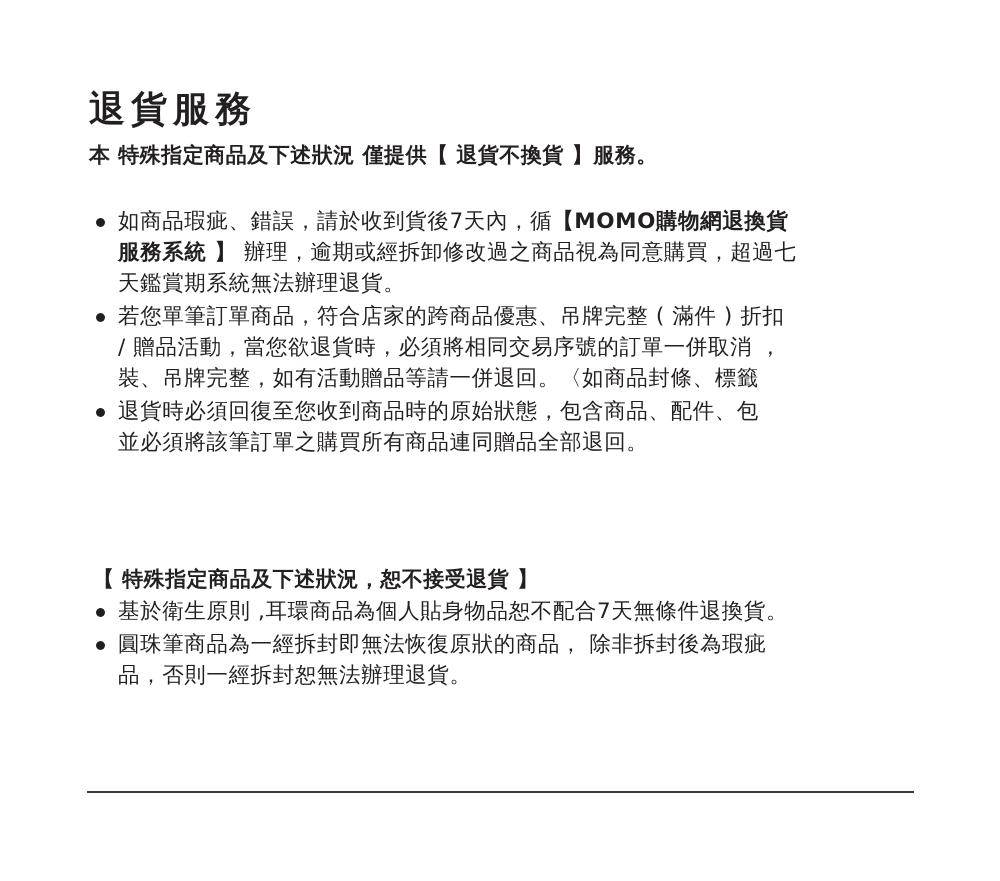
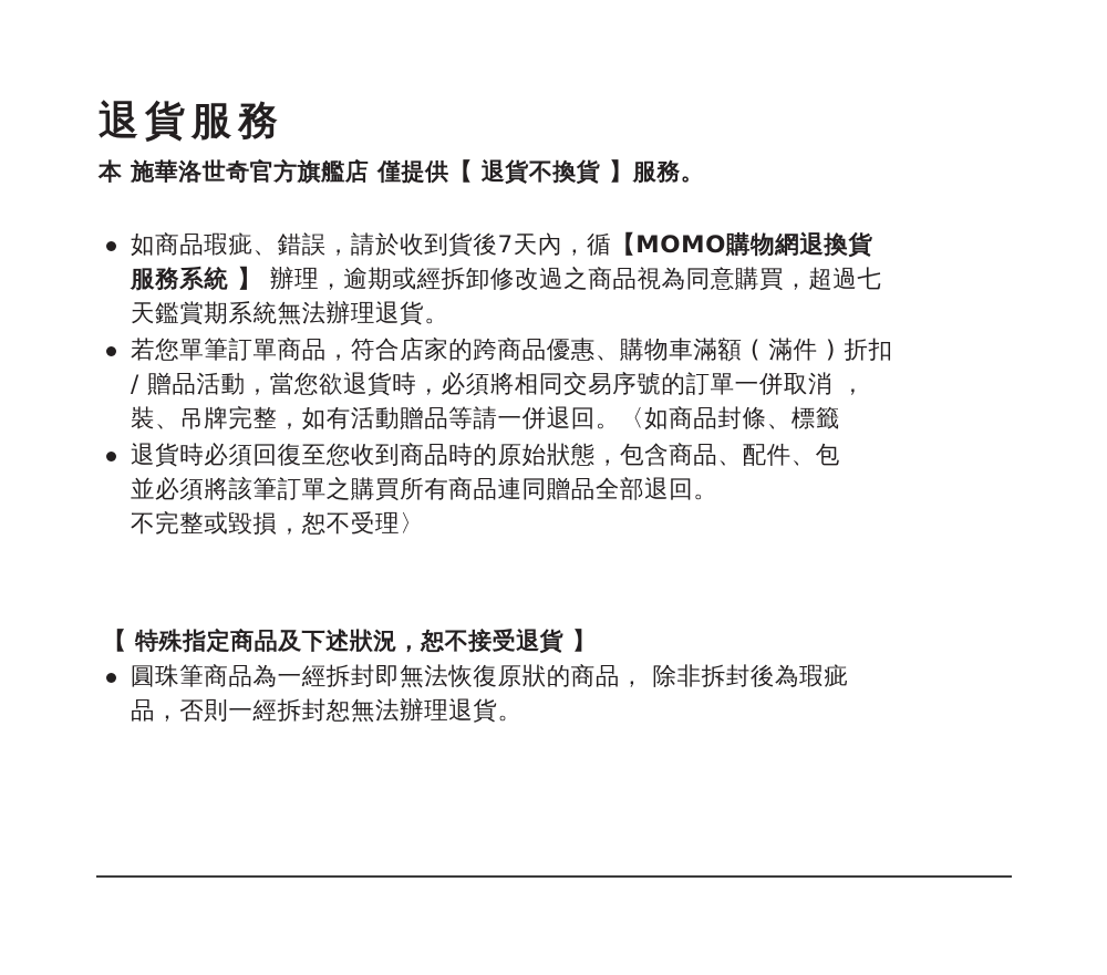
  退貨服務
- 本 特殊指定商品及下述狀況 僅提供【 退貨不換貨 】服務。
+ 本 施華洛世奇官方旗艦店 僅提供【 退貨不換貨 】服務。
  如商品瑕疵、錯誤，請於收到貨後7天內，循【MOMO購物網退換貨
  服務系統 】 辦理，逾期或經拆卸修改過之商品視為同意購買，超過七
  天鑑賞期系統無法辦理退貨。
- 若您單筆訂單商品，符合店家的跨商品優惠、吊牌完整 ( 滿件 ) 折扣
+ 若您單筆訂單商品，符合店家的跨商品優惠、購物車滿額 ( 滿件 ) 折扣
  / 贈品活動，當您欲退貨時，必須將相同交易序號的訂單一併取消 ，
  裝、吊牌完整，如有活動贈品等請一併退回。〈如商品封條、標籤
  退貨時必須回復至您收到商品時的原始狀態，包含商品、配件、包
  並必須將該筆訂單之購買所有商品連同贈品全部退回。
+ 不完整或毀損，恕不受理〉
  【 特殊指定商品及下述狀況，恕不接受退貨 】
- 基於衛生原則 ,耳環商品為個人貼身物品恕不配合7天無條件退換貨。
  圓珠筆商品為一經拆封即無法恢復原狀的商品， 除非拆封後為瑕疵
  品，否則一經拆封恕無法辦理退貨。
